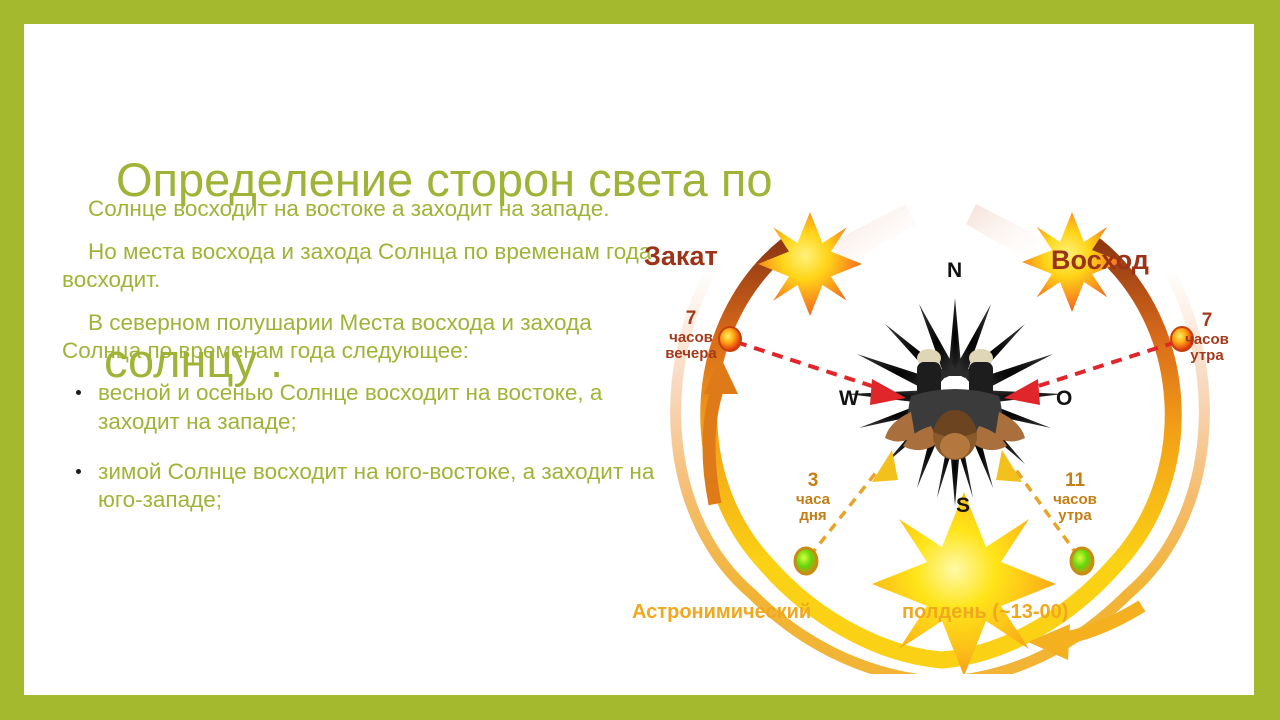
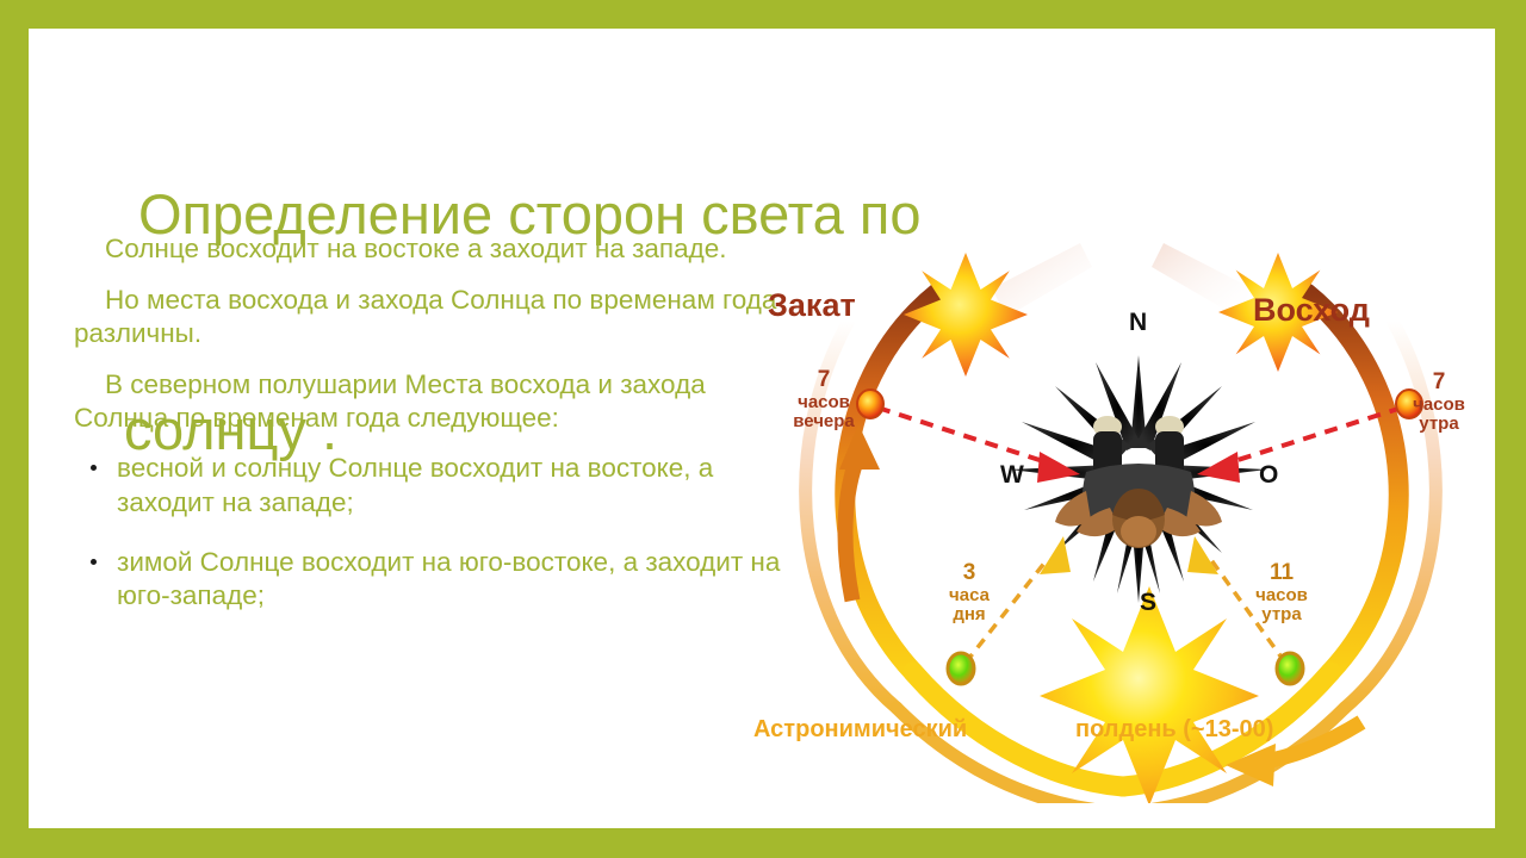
  Определение сторон света по
  солнцу .
  Солнце восходит на востоке а заходит на западе.
- Но места восхода и захода Солнца по временам года восходит.
+ Но места восхода и захода Солнца по временам года различны.
  В северном полушарии Места восхода и захода Солнца по временам года следующее:
- весной и осенью Солнце восходит на востоке, а заходит на западе;
+ весной и солнцу Солнце восходит на востоке, а заходит на западе;
  зимой Солнце восходит на юго-востоке, а заходит на юго-западе;
  Закат
  Восход
  7
  часов
  вечера
  7
  часов
  утра
  3
  часа
  дня
  11
  часов
  утра
  Астронимический
  полдень (~13-00)
  N
  W
  O
  S
